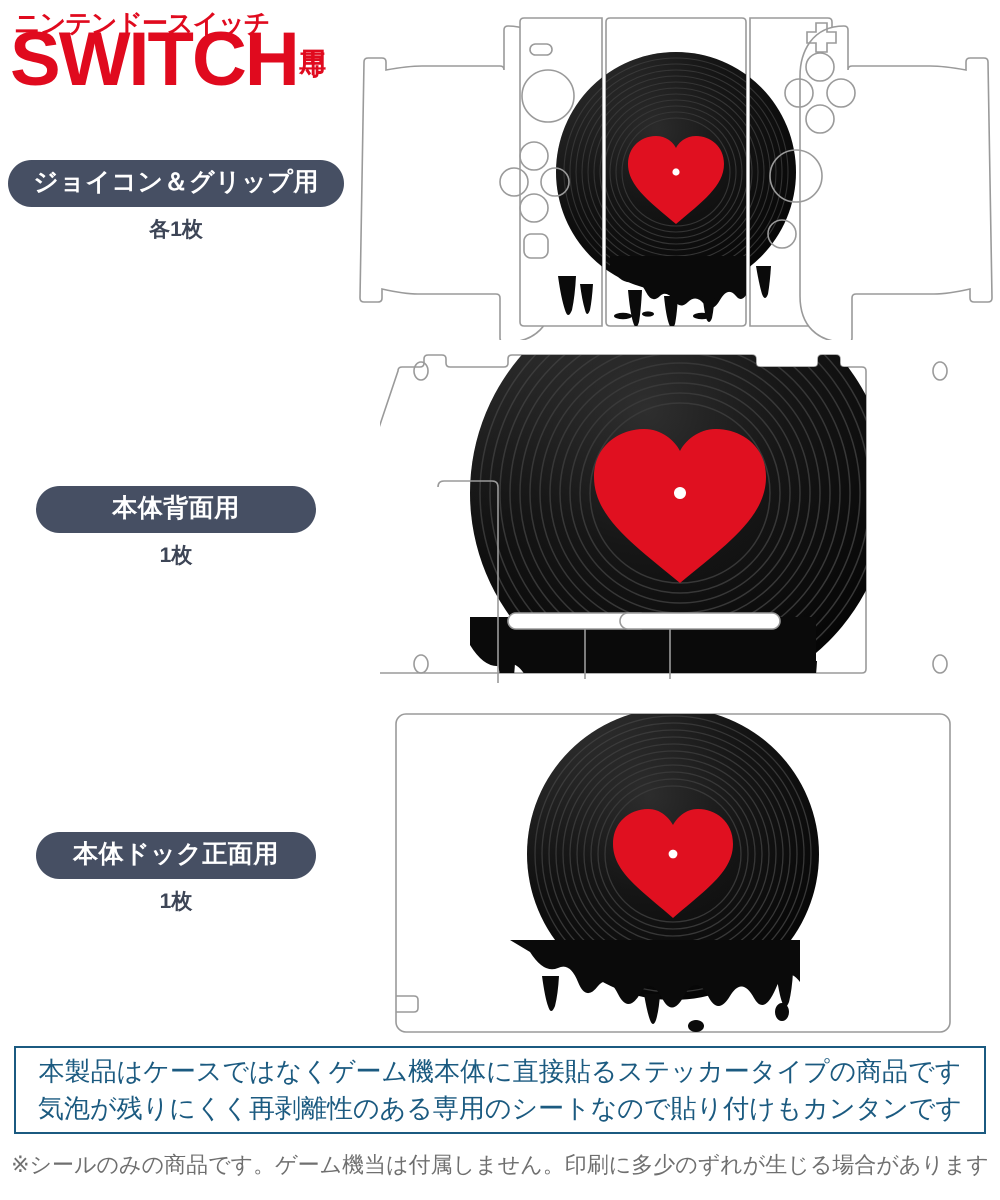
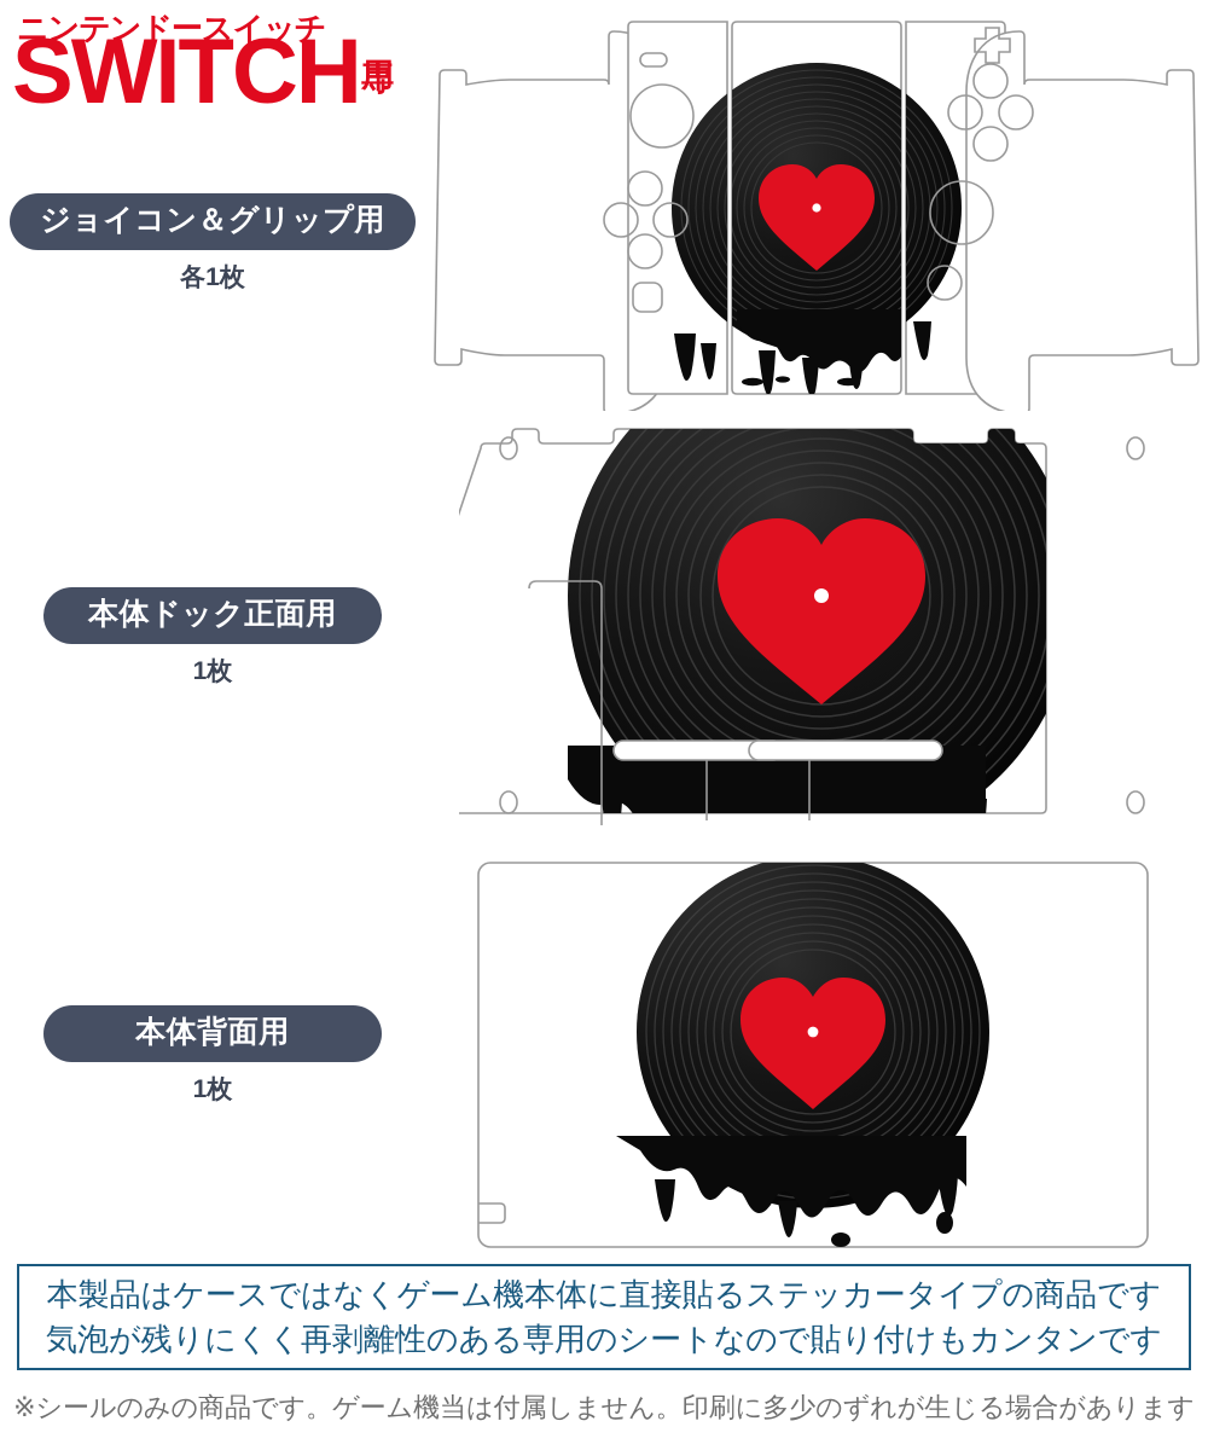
  ニンテンドースイッチ
  SWITCH
  ジョイコン＆グリップ用
  各1枚
- 本体背面用
+ 本体ドック正面用
  1枚
- 本体ドック正面用
+ 本体背面用
  1枚
  本製品はケースではなくゲーム機本体に直接貼るステッカータイプの商品です
  気泡が残りにくく再剥離性のある専用のシートなので貼り付けもカンタンです
  ※シールのみの商品です。ゲーム機当は付属しません。印刷に多少のずれが生じる場合があります
